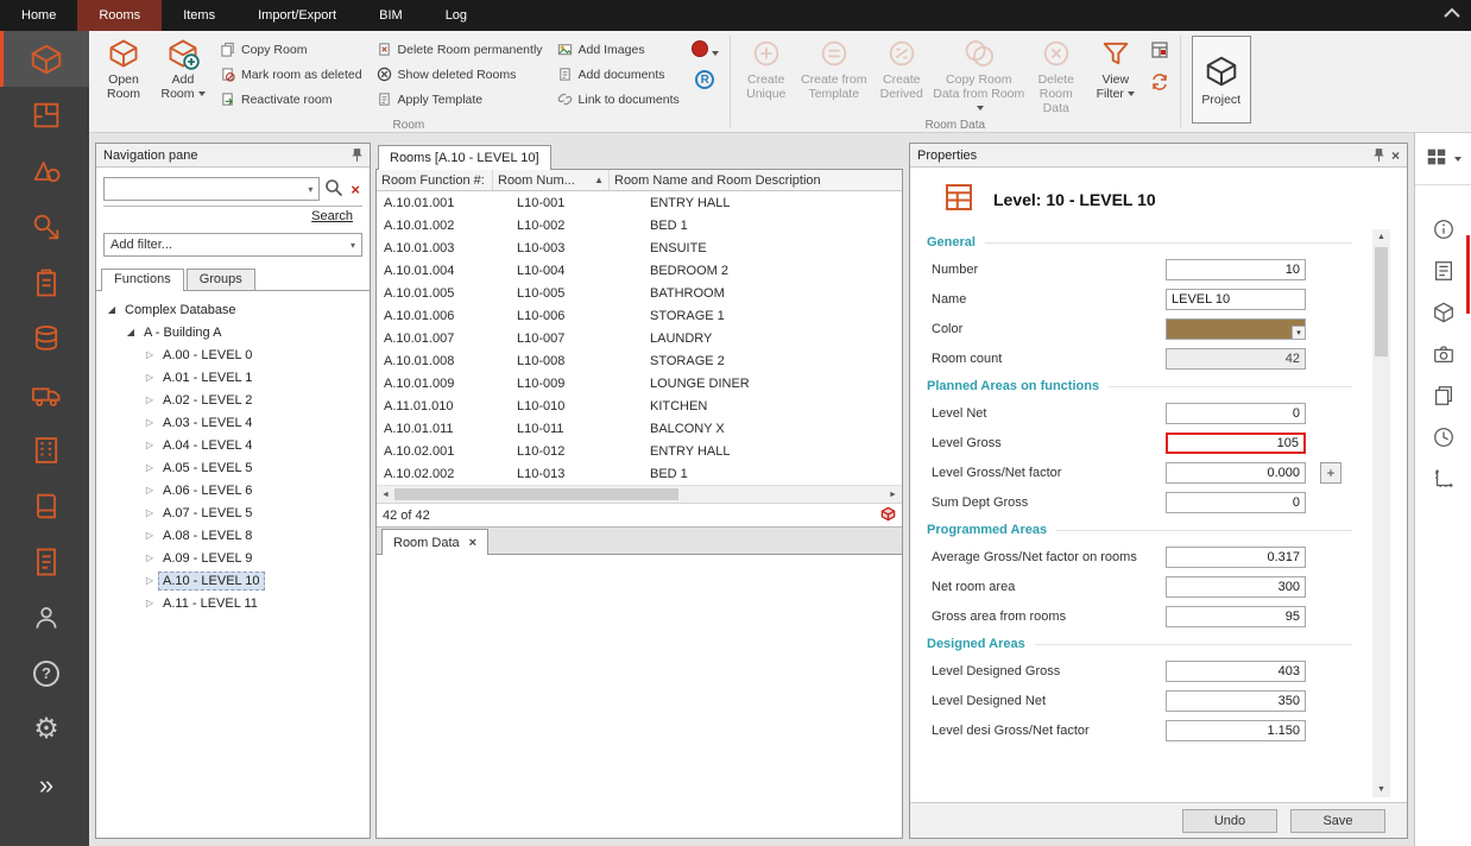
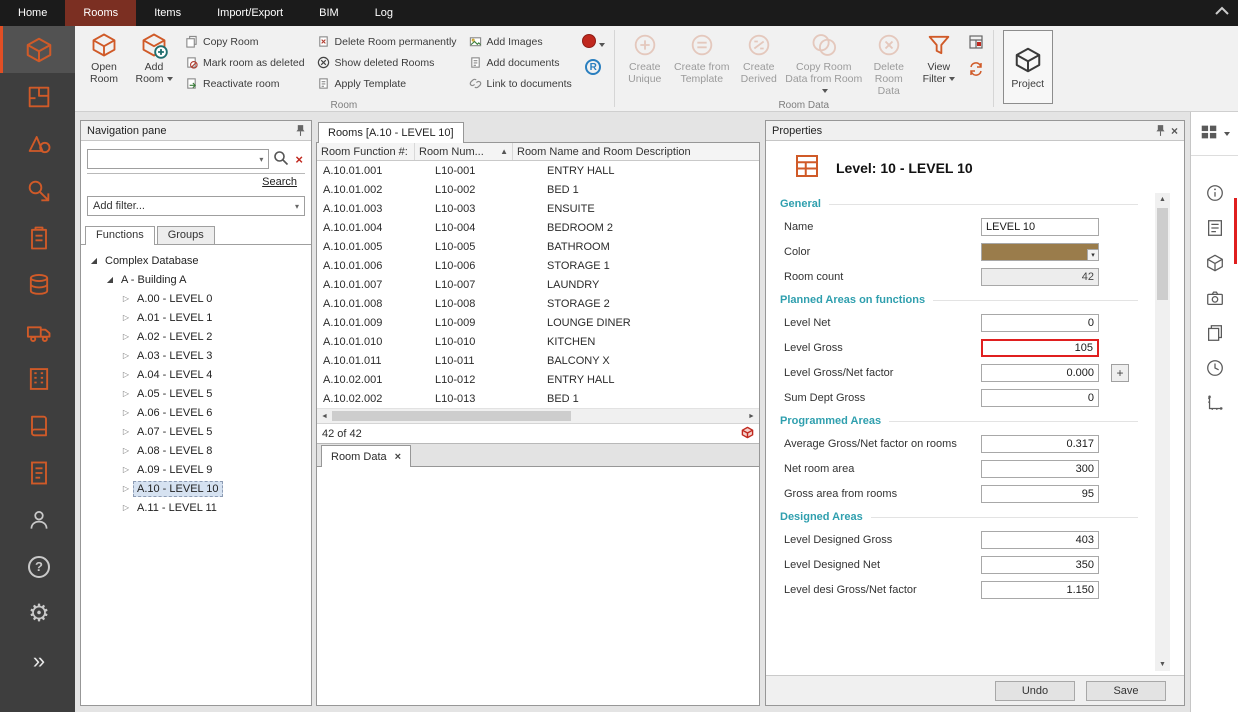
  Home
  Rooms
  Items
  Import/Export
  BIM
  Log
  ?
  ⚙
  »
  Open Room
  Add Room
  Copy Room
  Mark room as deleted
  Reactivate room
  Delete Room permanently
  Show deleted Rooms
  Apply Template
  Add Images
  Add documents
  Link to documents
  R
  Room
  Create Unique
  Create from Template
  Create Derived
  Copy Room Data from Room
  Delete Room Data
  View Filter
  Room Data
  Project
  Navigation pane
  ▾
  ×
  Search
  Add filter...
  ▾
  Functions
  Groups
  ◢
  Complex Database
  ◢
  A - Building A
  ▷
  A.00 - LEVEL 0
  ▷
  A.01 - LEVEL 1
  ▷
  A.02 - LEVEL 2
  ▷
- A.03 - LEVEL 4
+ A.03 - LEVEL 3
  ▷
  A.04 - LEVEL 4
  ▷
  A.05 - LEVEL 5
  ▷
  A.06 - LEVEL 6
  ▷
  A.07 - LEVEL 5
  ▷
  A.08 - LEVEL 8
  ▷
  A.09 - LEVEL 9
  ▷
  A.10 - LEVEL 10
  ▷
  A.11 - LEVEL 11
  Rooms [A.10 - LEVEL 10]
  Room Function #:
  Room Num...
  ▲
  Room Name and Room Description
  A.10.01.001
  L10-001
  ENTRY HALL
  A.10.01.002
  L10-002
  BED 1
  A.10.01.003
  L10-003
  ENSUITE
  A.10.01.004
  L10-004
  BEDROOM 2
  A.10.01.005
  L10-005
  BATHROOM
  A.10.01.006
  L10-006
  STORAGE 1
  A.10.01.007
  L10-007
  LAUNDRY
  A.10.01.008
  L10-008
  STORAGE 2
  A.10.01.009
  L10-009
  LOUNGE DINER
- A.11.01.010
+ A.10.01.010
  L10-010
  KITCHEN
  A.10.01.011
  L10-011
  BALCONY X
  A.10.02.001
  L10-012
  ENTRY HALL
  A.10.02.002
  L10-013
  BED 1
  42 of 42
  Room Data
  ×
  Properties
  ×
  Level: 10 - LEVEL 10
  General
- Number
- 10
  Name
  LEVEL 10
  Color
  Room count
  42
  Planned Areas on functions
  Level Net
  0
  Level Gross
  105
  Level Gross/Net factor
  0.000
  +
  Sum Dept Gross
  0
  Programmed Areas
  Average Gross/Net factor on rooms
  0.317
  Net room area
  300
  Gross area from rooms
  95
  Designed Areas
  Level Designed Gross
  403
  Level Designed Net
  350
  Level desi Gross/Net factor
  1.150
  Undo
  Save
